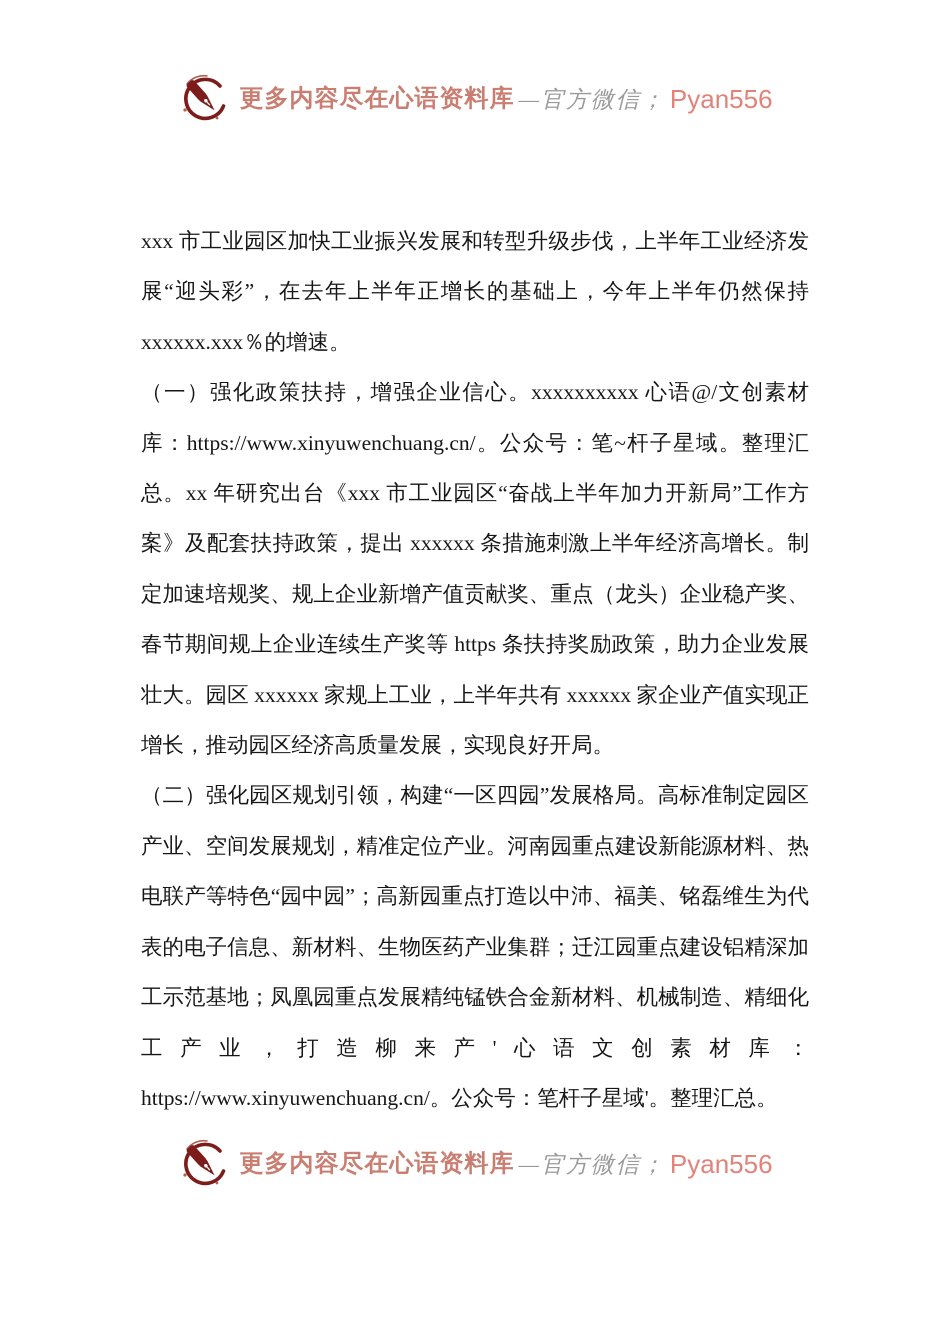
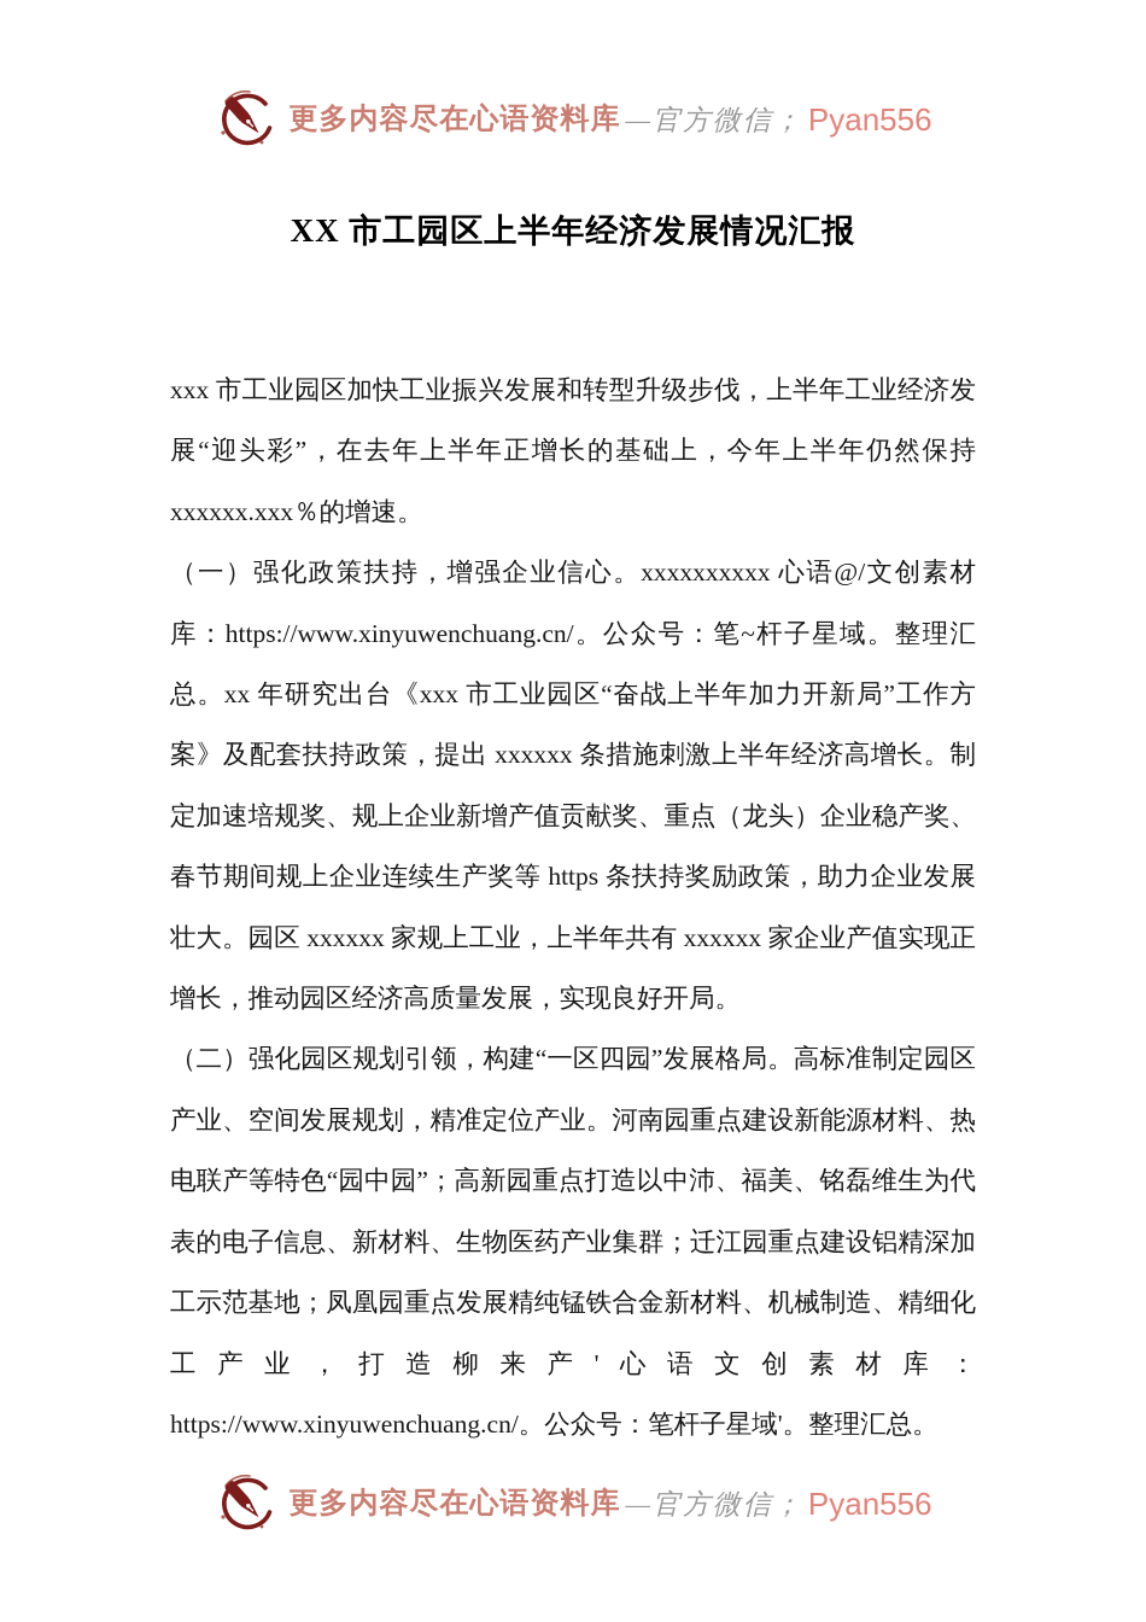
  更多内容尽在心语资料库
  —官方微信；
  Pyan556
+ XX 市工园区上半年经济发展情况汇报
  xxx 市工业园区加快工业振兴发展和转型升级步伐，上半年工业经济发展“迎头彩”，在去年上半年正增长的基础上，今年上半年仍然保持 xxxxxx.xxx％的增速。
  （一）强化政策扶持，增强企业信心。xxxxxxxxxx 心语@/文创素材库：https://www.xinyuwenchuang.cn/。公众号：笔~杆子星域。整理汇总。xx 年研究出台《xxx 市工业园区“奋战上半年加力开新局”工作方案》及配套扶持政策，提出 xxxxxx 条措施刺激上半年经济高增长。制定加速培规奖、规上企业新增产值贡献奖、重点（龙头）企业稳产奖、春节期间规上企业连续生产奖等 https 条扶持奖励政策，助力企业发展壮大。园区 xxxxxx 家规上工业，上半年共有 xxxxxx 家企业产值实现正增长，推动园区经济高质量发展，实现良好开局。
  （二）强化园区规划引领，构建“一区四园”发展格局。高标准制定园区产业、空间发展规划，精准定位产业。河南园重点建设新能源材料、热电联产等特色“园中园”；高新园重点打造以中沛、福美、铭磊维生为代表的电子信息、新材料、生物医药产业集群；迁江园重点建设铝精深加工示范基地；凤凰园重点发展精纯锰铁合金新材料、机械制造、精细化工产业，打造柳来产'心语文创素材库：https://www.xinyuwenchuang.cn/。公众号：笔杆子星域'。整理汇总。
  更多内容尽在心语资料库
  —官方微信；
  Pyan556
